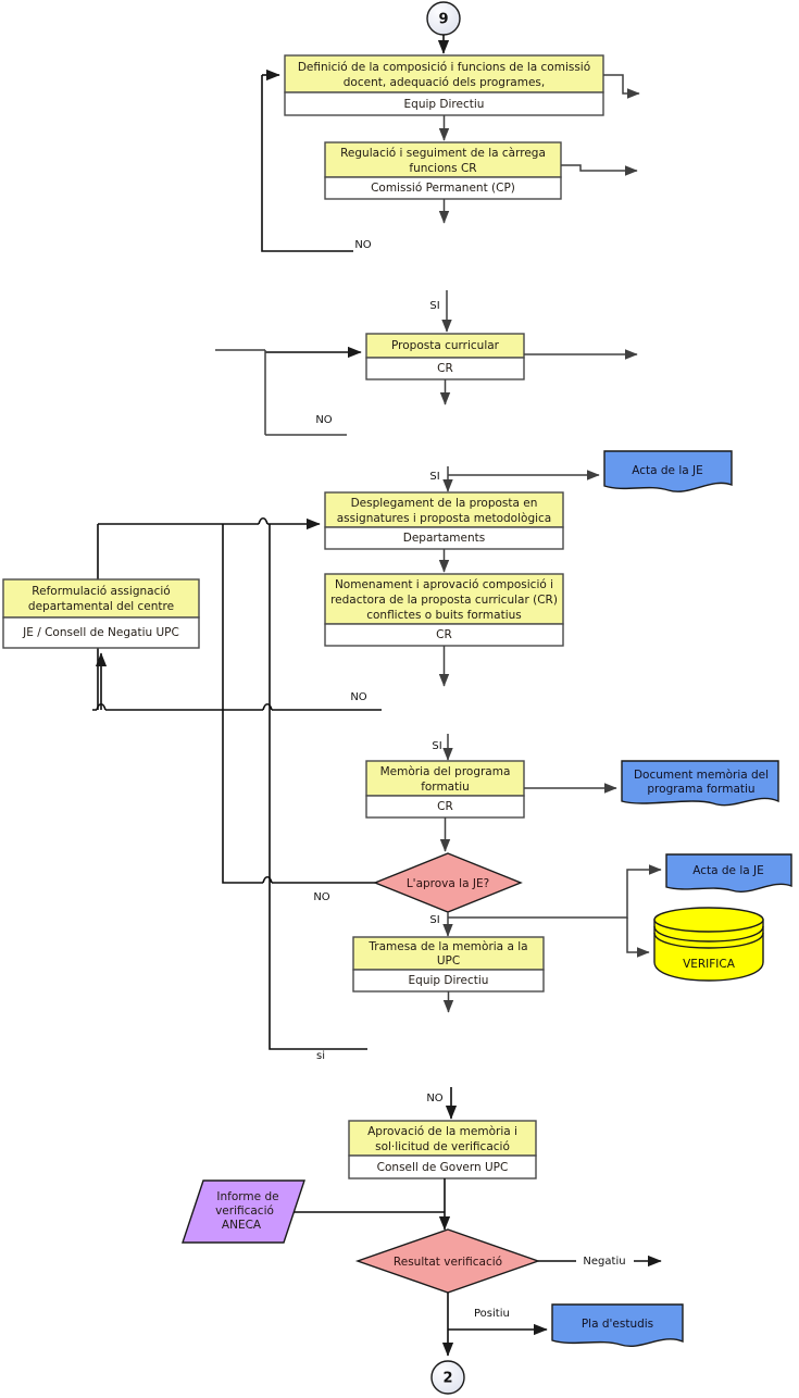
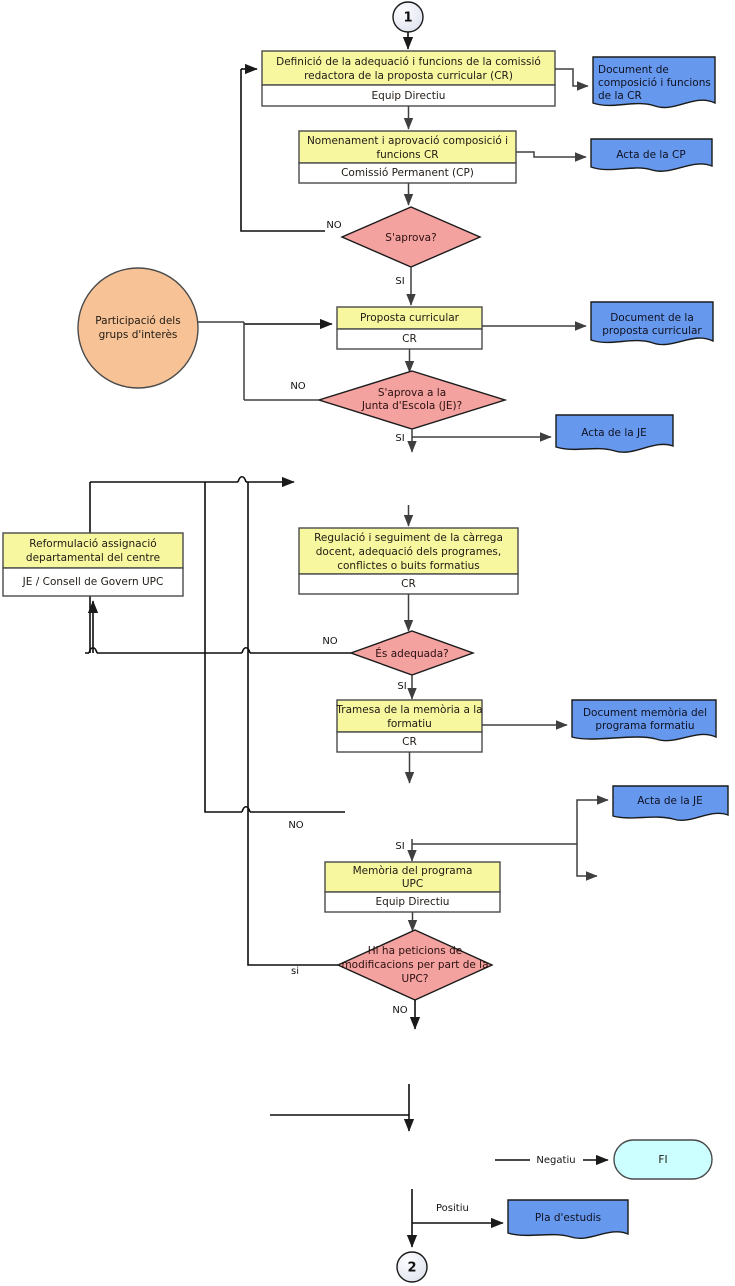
- 9
+ 1
- Definició de la composició i funcions de la comissió
+ Definició de la adequació i funcions de la comissió
- docent, adequació dels programes,
+ redactora de la proposta curricular (CR)
  Equip Directiu
+ Document de
+ composició i funcions
+ de la CR
- Regulació i seguiment de la càrrega
+ Nomenament i aprovació composició i
  funcions CR
  Comissió Permanent (CP)
+ Acta de la CP
+ S'aprova?
  NO
  SI
+ Participació dels
+ grups d'interès
  Proposta curricular
  CR
+ Document de la
+ proposta curricular
+ S'aprova a la
+ Junta d'Escola (JE)?
  NO
  SI
  Acta de la JE
- Desplegament de la proposta en
- assignatures i proposta metodològica
- Departaments
- Nomenament i aprovació composició i
+ Regulació i seguiment de la càrrega
- redactora de la proposta curricular (CR)
+ docent, adequació dels programes,
  conflictes o buits formatius
  CR
  Reformulació assignació
  departamental del centre
- JE / Consell de Negatiu UPC
+ JE / Consell de Govern UPC
+ És adequada?
  NO
  SI
- Memòria del programa
+ Tramesa de la memòria a la
  formatiu
  CR
  Document memòria del
  programa formatiu
- L'aprova la JE?
  NO
  SI
  Acta de la JE
- VERIFICA
- Tramesa de la memòria a la
+ Memòria del programa
  UPC
  Equip Directiu
+ Hi ha peticions de
+ modificacions per part de la
+ UPC?
  si
  NO
- Aprovació de la memòria i
- sol·licitud de verificació
- Consell de Govern UPC
- Informe de
- verificació
- ANECA
- Resultat verificació
  Negatiu
  Positiu
+ FI
  Pla d'estudis
  2
